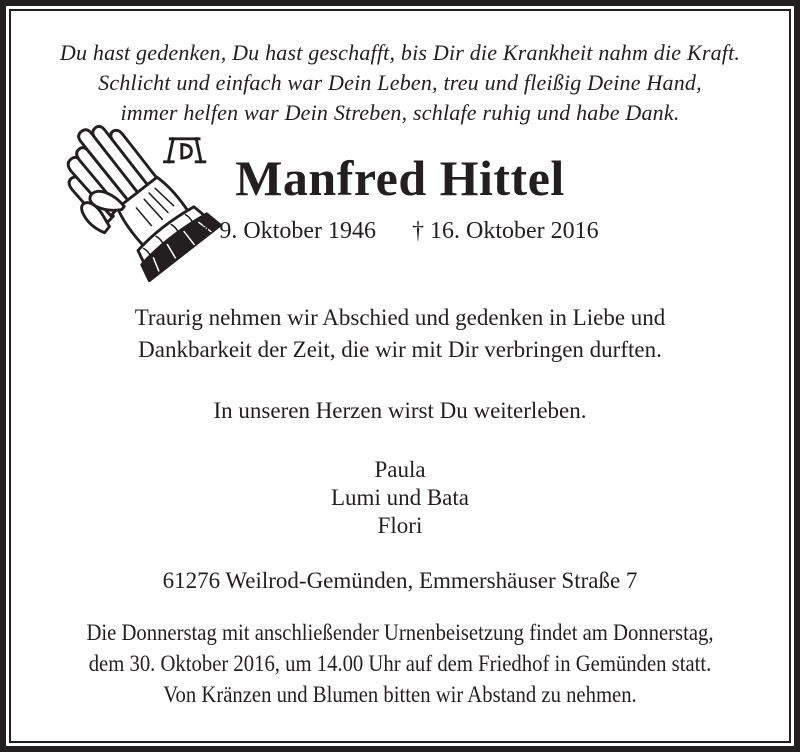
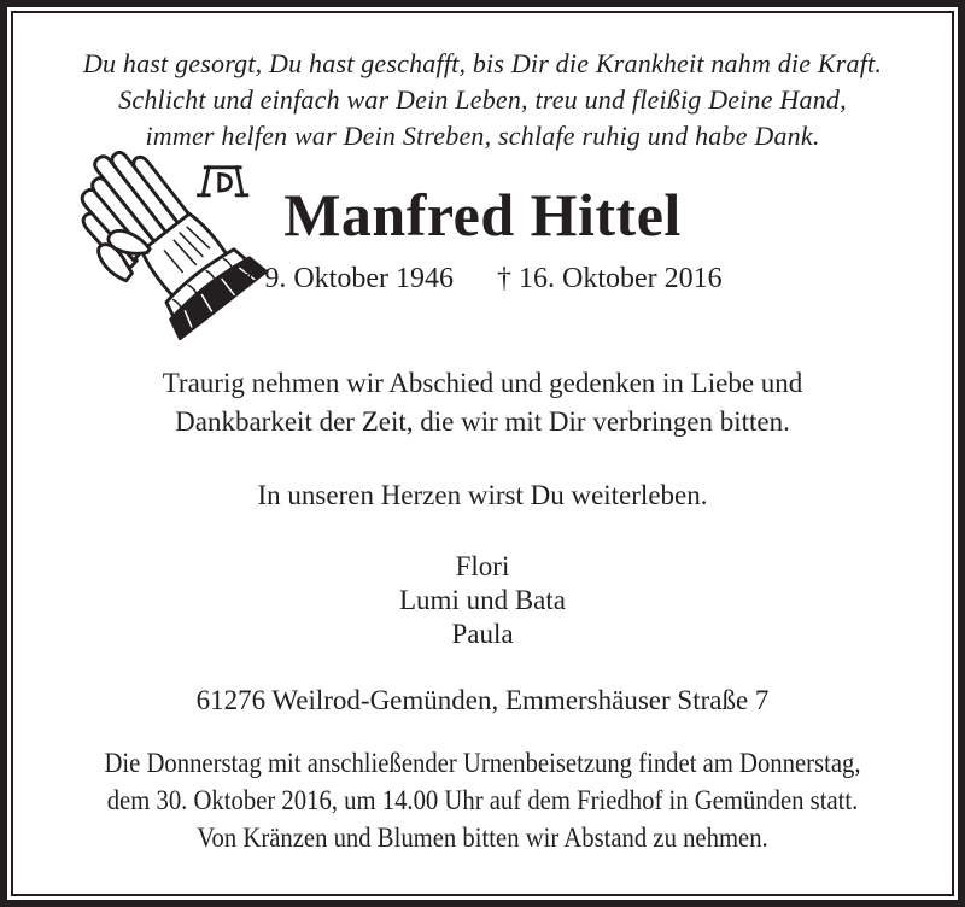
- Du hast gedenken, Du hast geschafft, bis Dir die Krankheit nahm die Kraft.
+ Du hast gesorgt, Du hast geschafft, bis Dir die Krankheit nahm die Kraft.
  Schlicht und einfach war Dein Leben, treu und fleißig Deine Hand,
  immer helfen war Dein Streben, schlafe ruhig und habe Dank.
  Manfred Hittel
  * 9. Oktober 1946
  † 16. Oktober 2016
  Traurig nehmen wir Abschied und gedenken in Liebe und
- Dankbarkeit der Zeit, die wir mit Dir verbringen durften.
+ Dankbarkeit der Zeit, die wir mit Dir verbringen bitten.
  In unseren Herzen wirst Du weiterleben.
- Paula
+ Flori
  Lumi und Bata
- Flori
+ Paula
  61276 Weilrod-Gemünden, Emmershäuser Straße 7
  Die Donnerstag mit anschließender Urnenbeisetzung findet am Donnerstag,
  dem 30. Oktober 2016, um 14.00 Uhr auf dem Friedhof in Gemünden statt.
  Von Kränzen und Blumen bitten wir Abstand zu nehmen.
